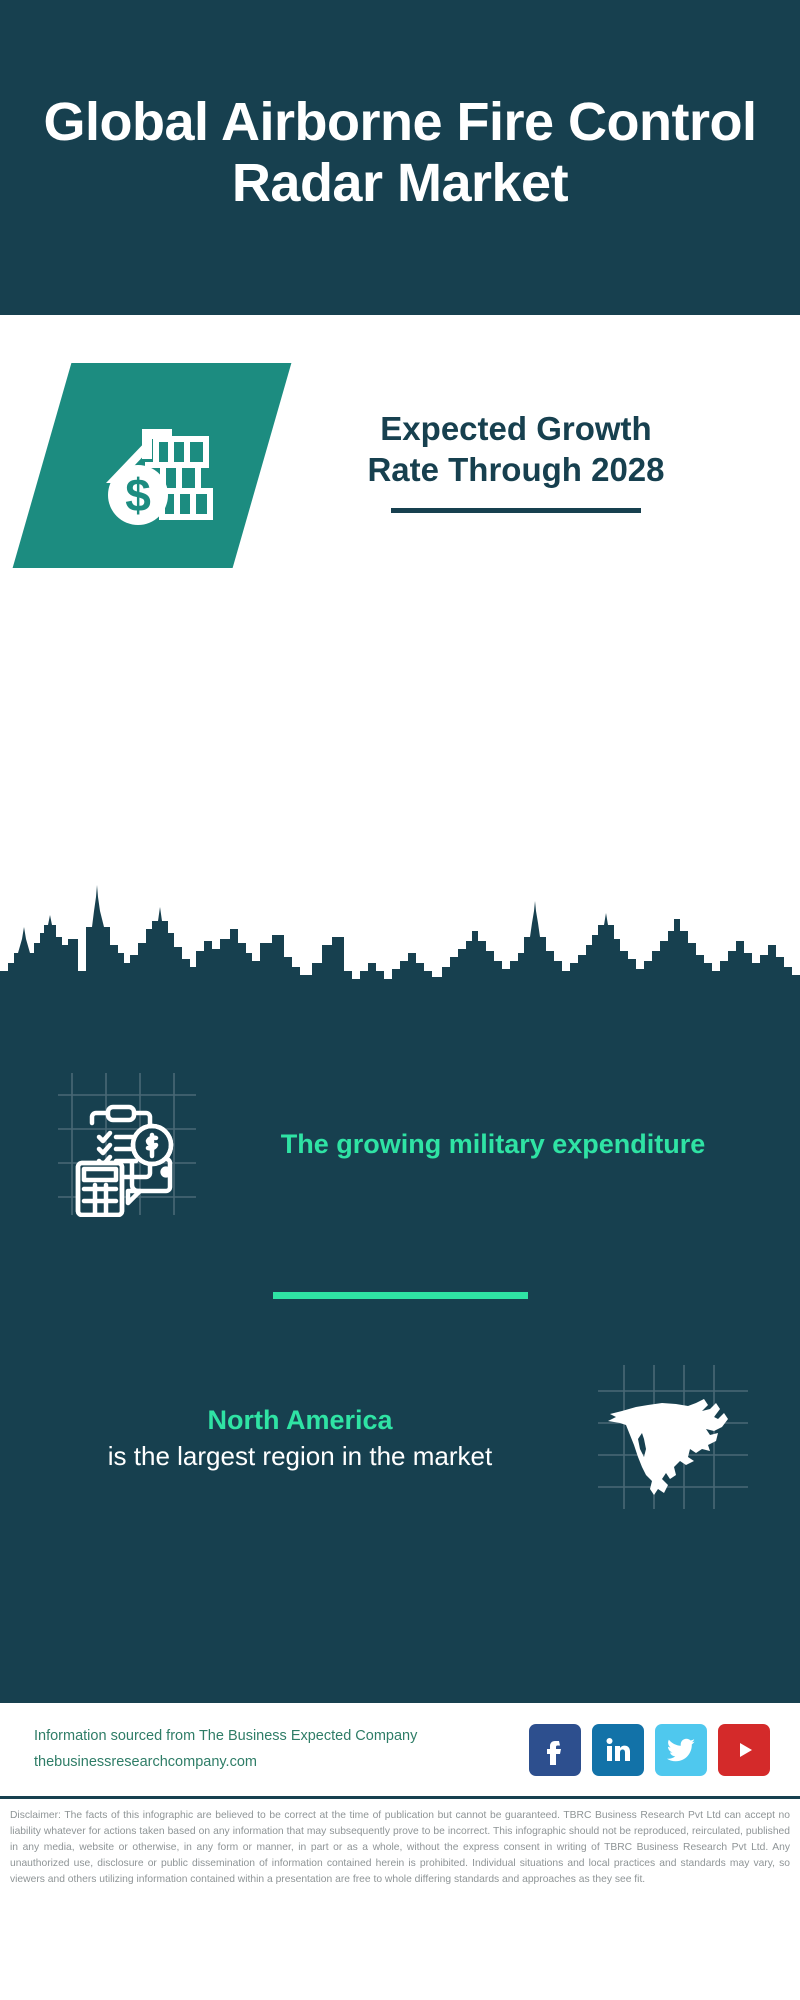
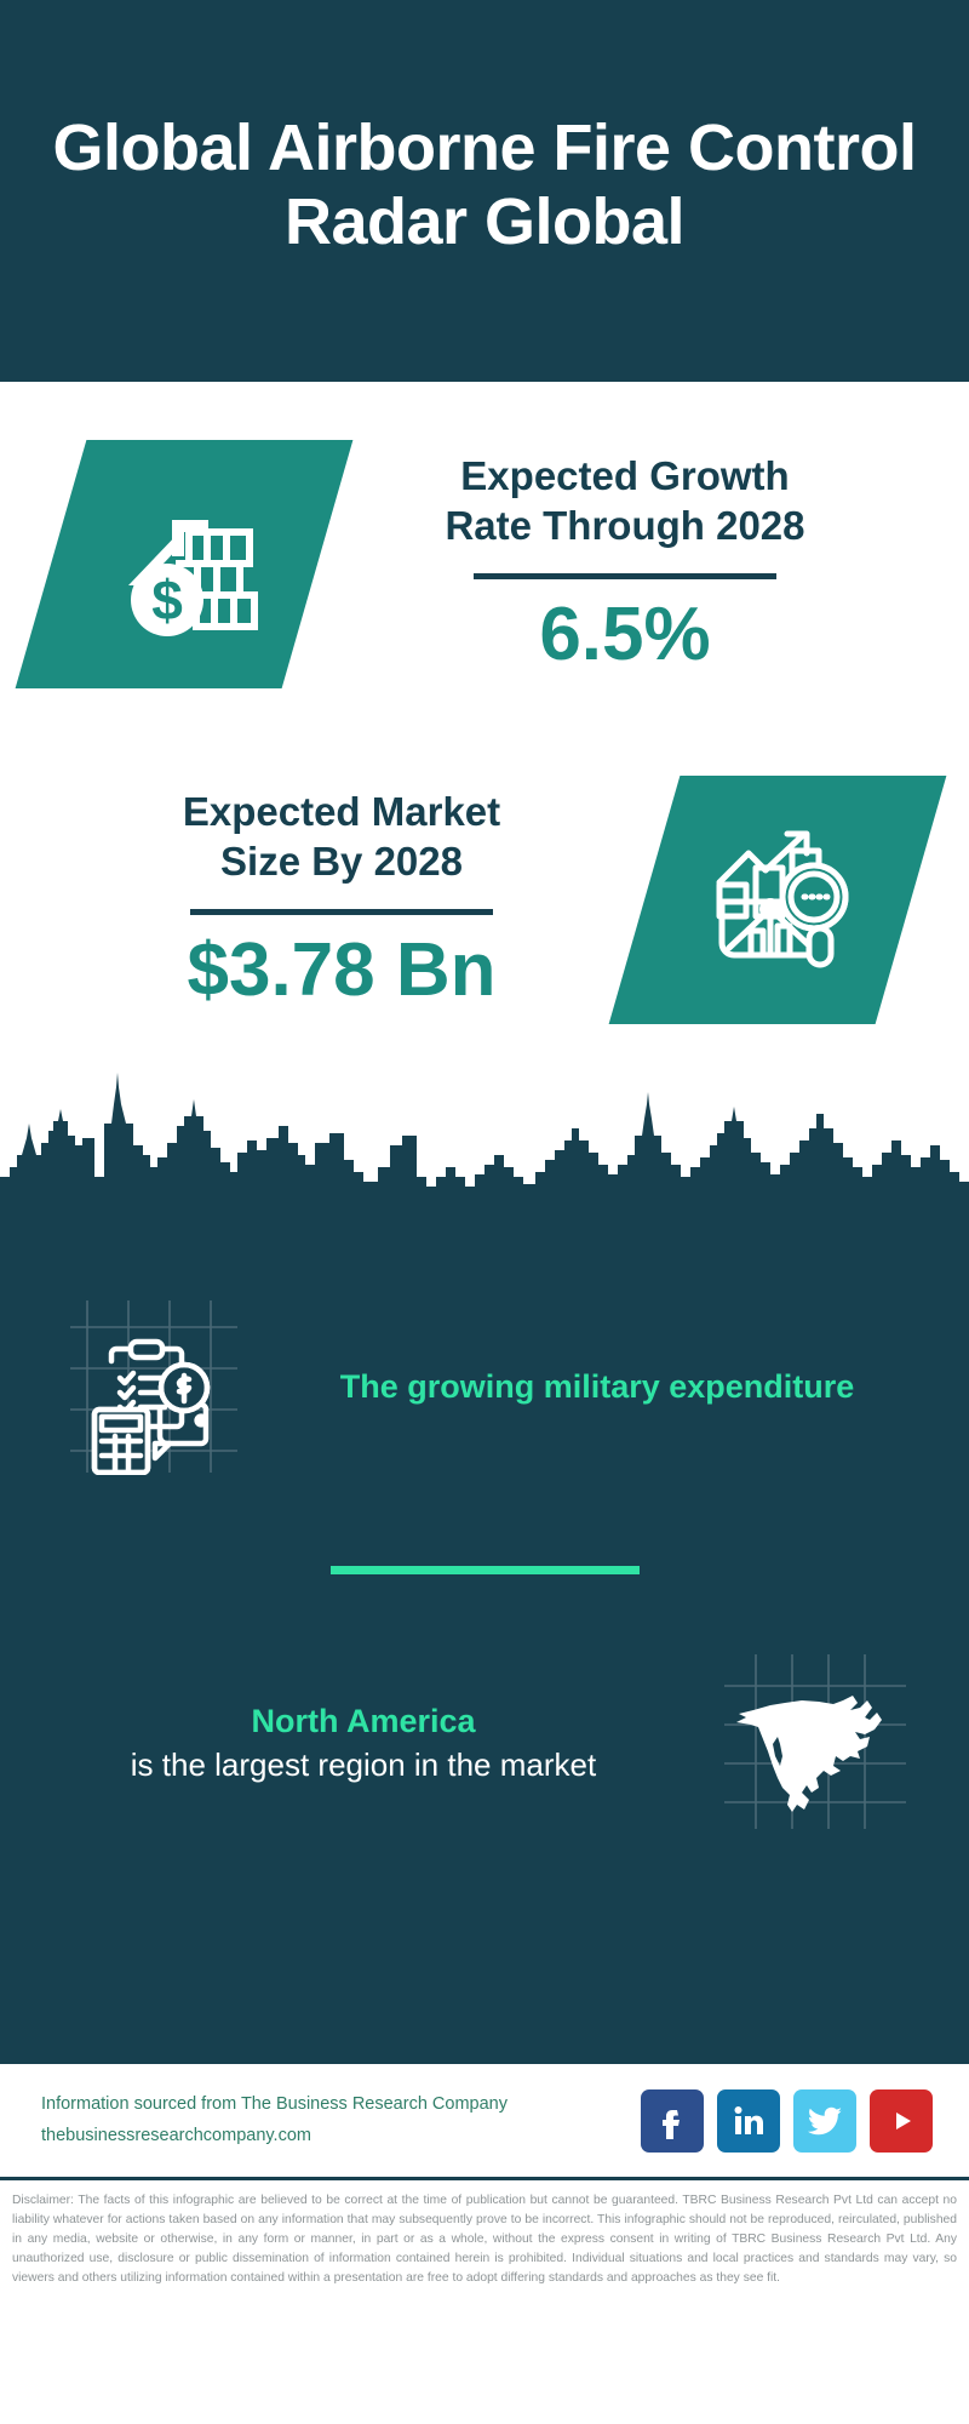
- Global Airborne Fire Control Radar Market
+ Global Airborne Fire Control Radar Global
  Expected Growth
  Rate Through 2028
+ 6.5%
+ Expected Market
+ Size By 2028
+ $3.78 Bn
  The growing military expenditure
  North America
  is the largest region in the market
- Information sourced from The Business Expected Company
+ Information sourced from The Business Research Company
  thebusinessresearchcompany.com
- Disclaimer: The facts of this infographic are believed to be correct at the time of publication but cannot be guaranteed. TBRC Business Research Pvt Ltd can accept no liability whatever for actions taken based on any information that may subsequently prove to be incorrect. This infographic should not be reproduced, reirculated, published in any media, website or otherwise, in any form or manner, in part or as a whole, without the express consent in writing of TBRC Business Research Pvt Ltd. Any unauthorized use, disclosure or public dissemination of information contained herein is prohibited. Individual situations and local practices and standards may vary, so viewers and others utilizing information contained within a presentation are free to whole differing standards and approaches as they see fit.
+ Disclaimer: The facts of this infographic are believed to be correct at the time of publication but cannot be guaranteed. TBRC Business Research Pvt Ltd can accept no liability whatever for actions taken based on any information that may subsequently prove to be incorrect. This infographic should not be reproduced, reirculated, published in any media, website or otherwise, in any form or manner, in part or as a whole, without the express consent in writing of TBRC Business Research Pvt Ltd. Any unauthorized use, disclosure or public dissemination of information contained herein is prohibited. Individual situations and local practices and standards may vary, so viewers and others utilizing information contained within a presentation are free to adopt differing standards and approaches as they see fit.
